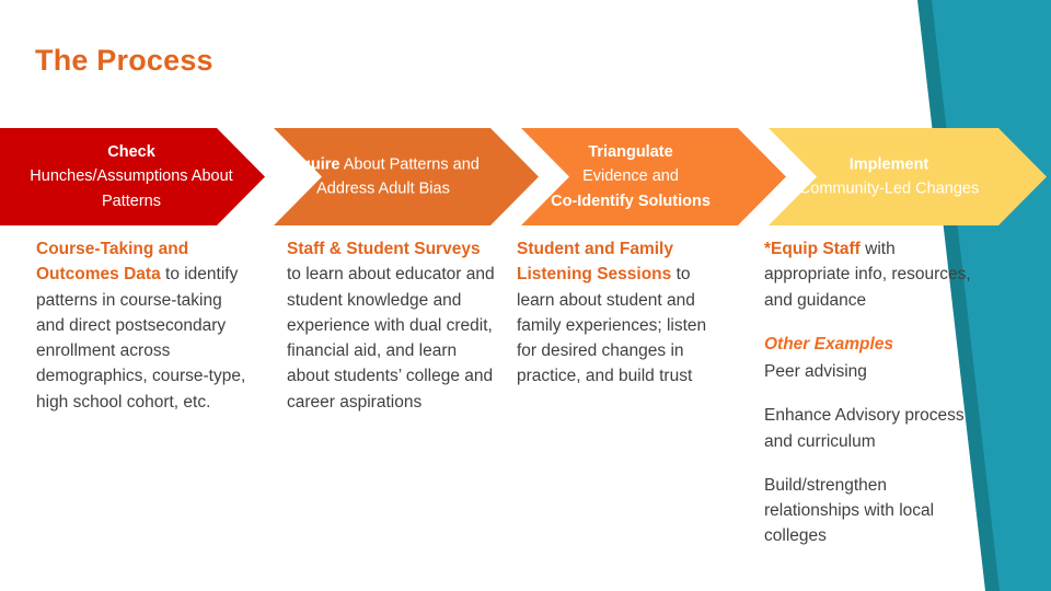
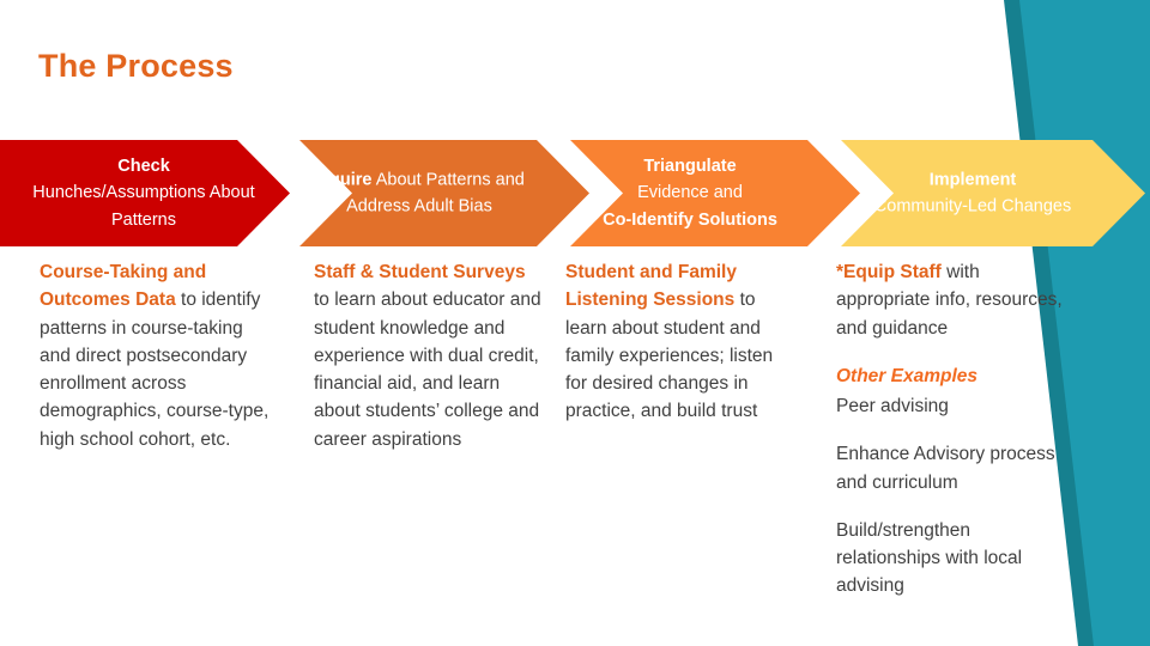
  The Process
  Check
  Hunches/Assumptions About Patterns
  Inquire About Patterns and Address Adult Bias
  Triangulate
  Evidence and
  Co-Identify Solutions
  Implement
  Community-Led Changes
  Course-Taking and Outcomes Data to identify patterns in course-taking and direct postsecondary enrollment across demographics, course-type, high school cohort, etc.
  Staff & Student Surveys to learn about educator and student knowledge and experience with dual credit, financial aid, and learn about students’ college and career aspirations
  Student and Family Listening Sessions to learn about student and family experiences; listen for desired changes in practice, and build trust
  *Equip Staff with appropriate info, resources, and guidance
  Other Examples
  Peer advising
  Enhance Advisory process and curriculum
- Build/strengthen relationships with local colleges
+ Build/strengthen relationships with local advising
